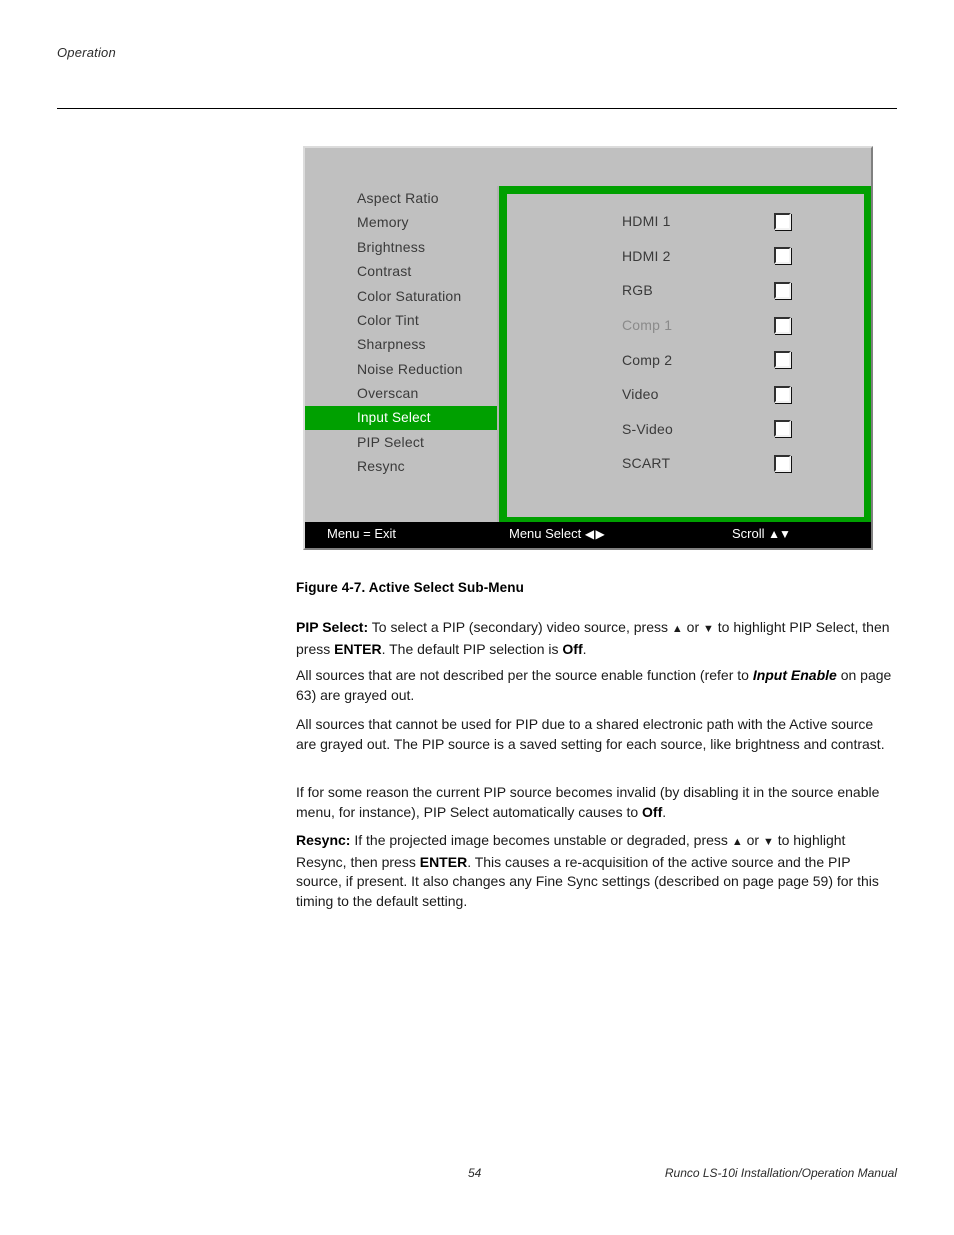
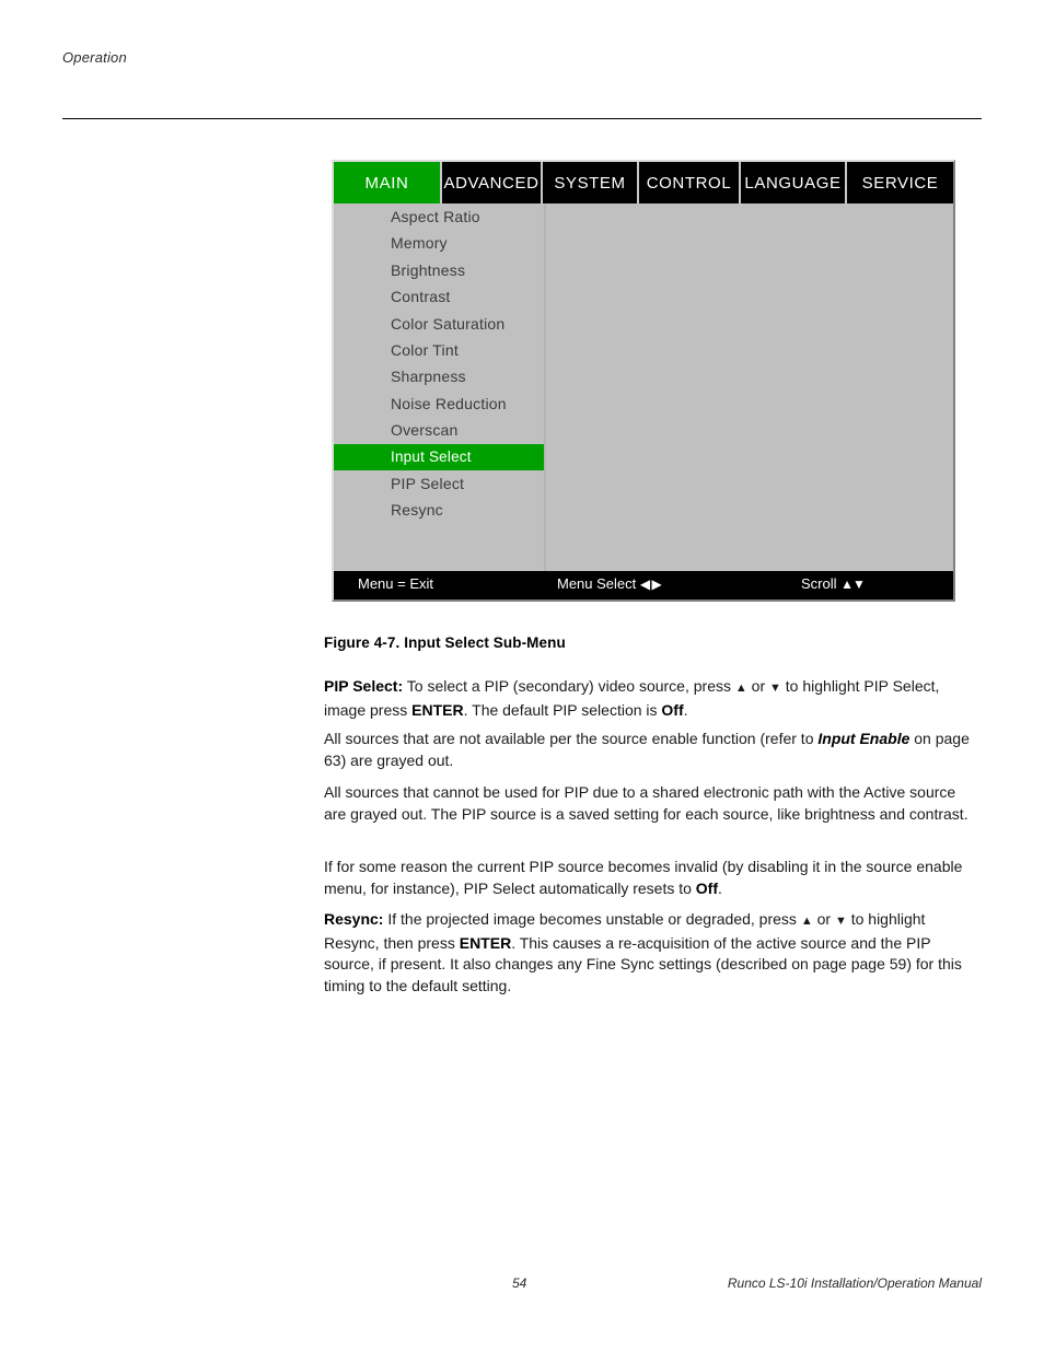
  Operation
+ MAIN
+ ADVANCED
+ SYSTEM
+ CONTROL
+ LANGUAGE
+ SERVICE
  Aspect Ratio
  Memory
  Brightness
  Contrast
  Color Saturation
  Color Tint
  Sharpness
  Noise Reduction
  Overscan
  Input Select
  PIP Select
  Resync
- HDMI 1
- HDMI 2
- RGB
- Comp 1
- Comp 2
- Video
- S-Video
- SCART
  Menu = Exit
  Menu Select ◀ ▶
  Scroll ▲▼
- Figure 4-7. Active Select Sub-Menu
+ Figure 4-7. Input Select Sub-Menu
- PIP Select: To select a PIP (secondary) video source, press ▲ or ▼ to highlight PIP Select, then press ENTER. The default PIP selection is Off.
+ PIP Select: To select a PIP (secondary) video source, press ▲ or ▼ to highlight PIP Select, image press ENTER. The default PIP selection is Off.
- All sources that are not described per the source enable function (refer to Input Enable on page 63) are grayed out.
+ All sources that are not available per the source enable function (refer to Input Enable on page 63) are grayed out.
  All sources that cannot be used for PIP due to a shared electronic path with the Active source are grayed out. The PIP source is a saved setting for each source, like brightness and contrast.
- If for some reason the current PIP source becomes invalid (by disabling it in the source enable menu, for instance), PIP Select automatically causes to Off.
+ If for some reason the current PIP source becomes invalid (by disabling it in the source enable menu, for instance), PIP Select automatically resets to Off.
  Resync: If the projected image becomes unstable or degraded, press ▲ or ▼ to highlight Resync, then press ENTER. This causes a re-acquisition of the active source and the PIP source, if present. It also changes any Fine Sync settings (described on page page 59) for this timing to the default setting.
  54
  Runco LS-10i Installation/Operation Manual
